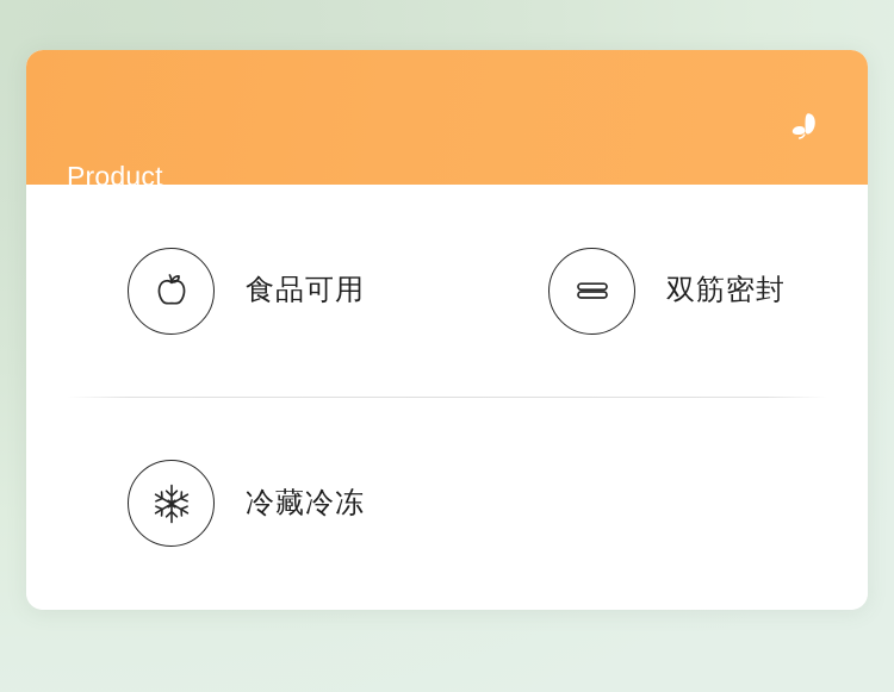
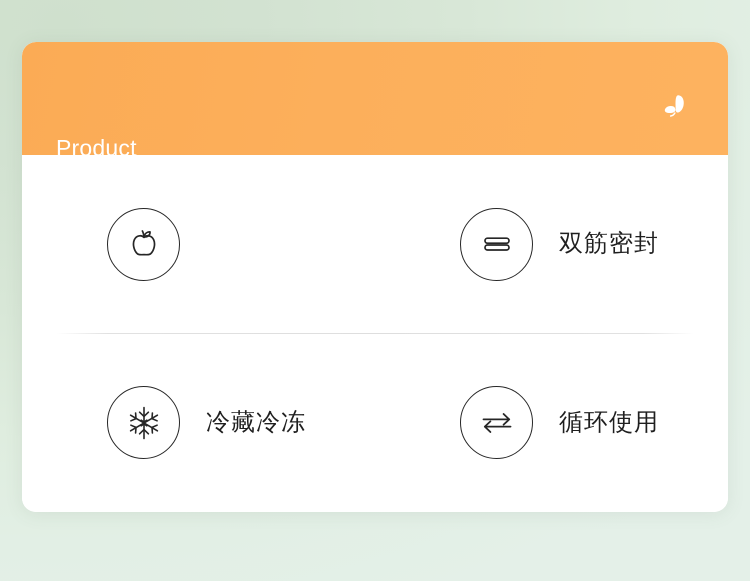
  Product
- 食品可用
  双筋密封
  冷藏冷冻
+ 循环使用
